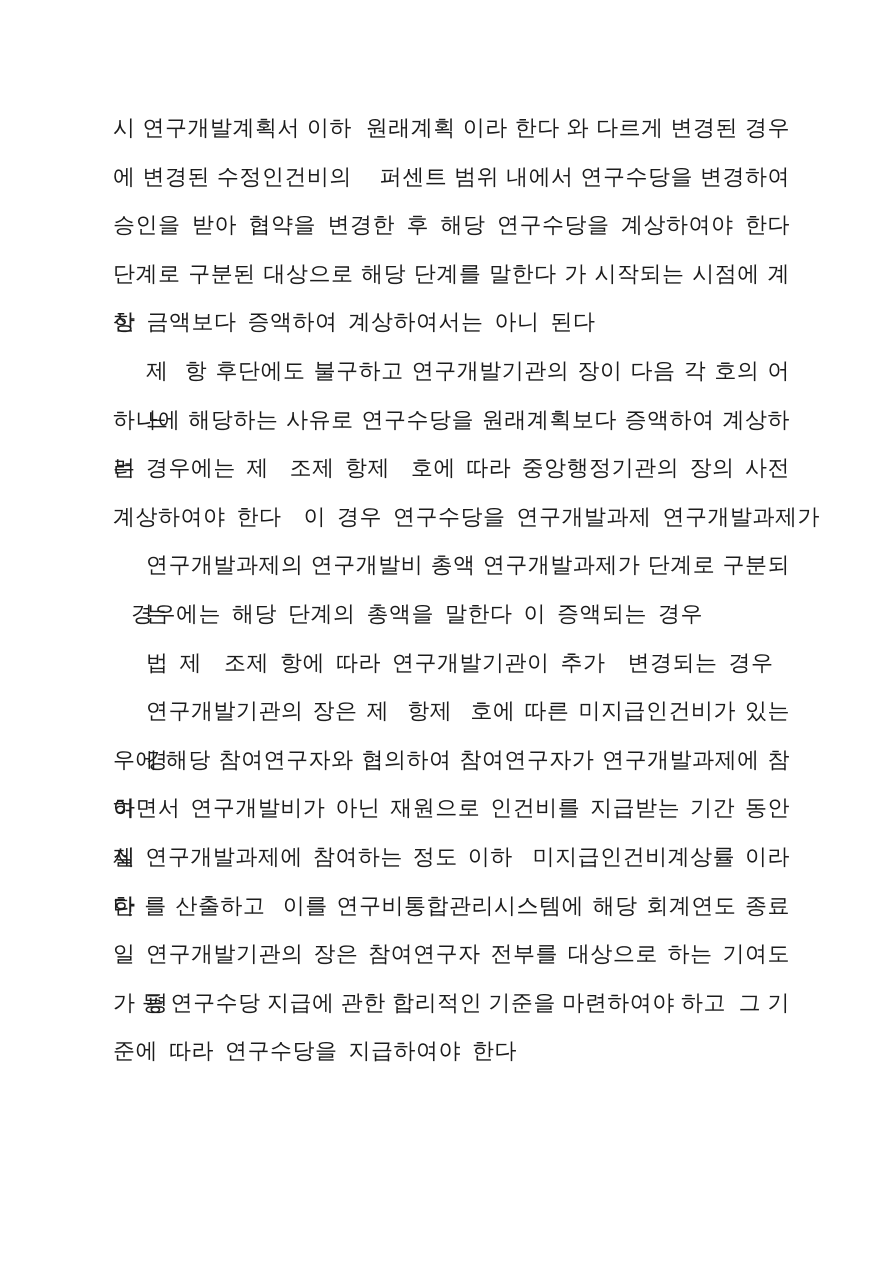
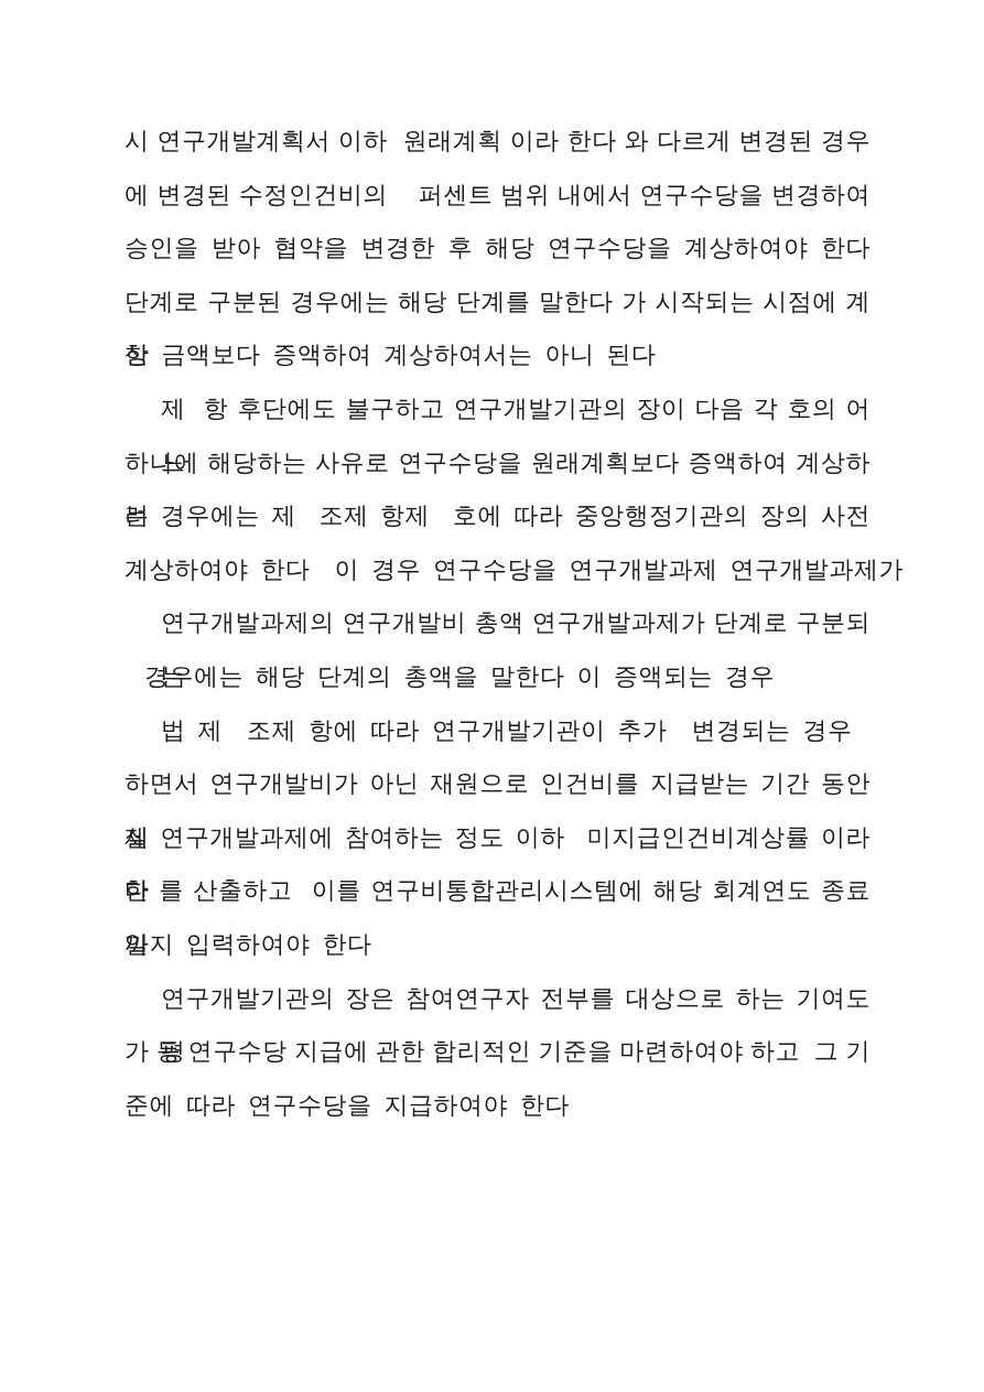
  시 연구개발계획서 이하 원래계획 이라 한다 와 다르게 변경된 경우
  에 변경된 수정인건비의 퍼센트 범위 내에서 연구수당을 변경하여
  승인을 받아 협약을 변경한 후 해당 연구수당을 계상하여야 한다
- 단계로 구분된 대상으로 해당 단계를 말한다 가 시작되는 시점에 계상
+ 단계로 구분된 경우에는 해당 단계를 말한다 가 시작되는 시점에 계상
  한 금액보다 증액하여 계상하여서는 아니 된다
  제 항 후단에도 불구하고 연구개발기관의 장이 다음 각 호의 어느
  하나에 해당하는 사유로 연구수당을 원래계획보다 증액하여 계상하려
  는 경우에는 제 조제 항제 호에 따라 중앙행정기관의 장의 사전
  계상하여야 한다 이 경우 연구수당을 연구개발과제 연구개발과제가
  연구개발과제의 연구개발비 총액 연구개발과제가 단계로 구분되는
  경우에는 해당 단계의 총액을 말한다 이 증액되는 경우
  법 제 조제 항에 따라 연구개발기관이 추가 변경되는 경우
- 연구개발기관의 장은 제 항제 호에 따른 미지급인건비가 있는 경
- 우에 해당 참여연구자와 협의하여 참여연구자가 연구개발과제에 참여
  하면서 연구개발비가 아닌 재원으로 인건비를 지급받는 기간 동안 실
  제 연구개발과제에 참여하는 정도 이하 미지급인건비계상률 이라 한
  다 를 산출하고 이를 연구비통합관리시스템에 해당 회계연도 종료일
+ 까지 입력하여야 한다
  연구개발기관의 장은 참여연구자 전부를 대상으로 하는 기여도 평
  가 등 연구수당 지급에 관한 합리적인 기준을 마련하여야 하고 그 기
  준에 따라 연구수당을 지급하여야 한다
